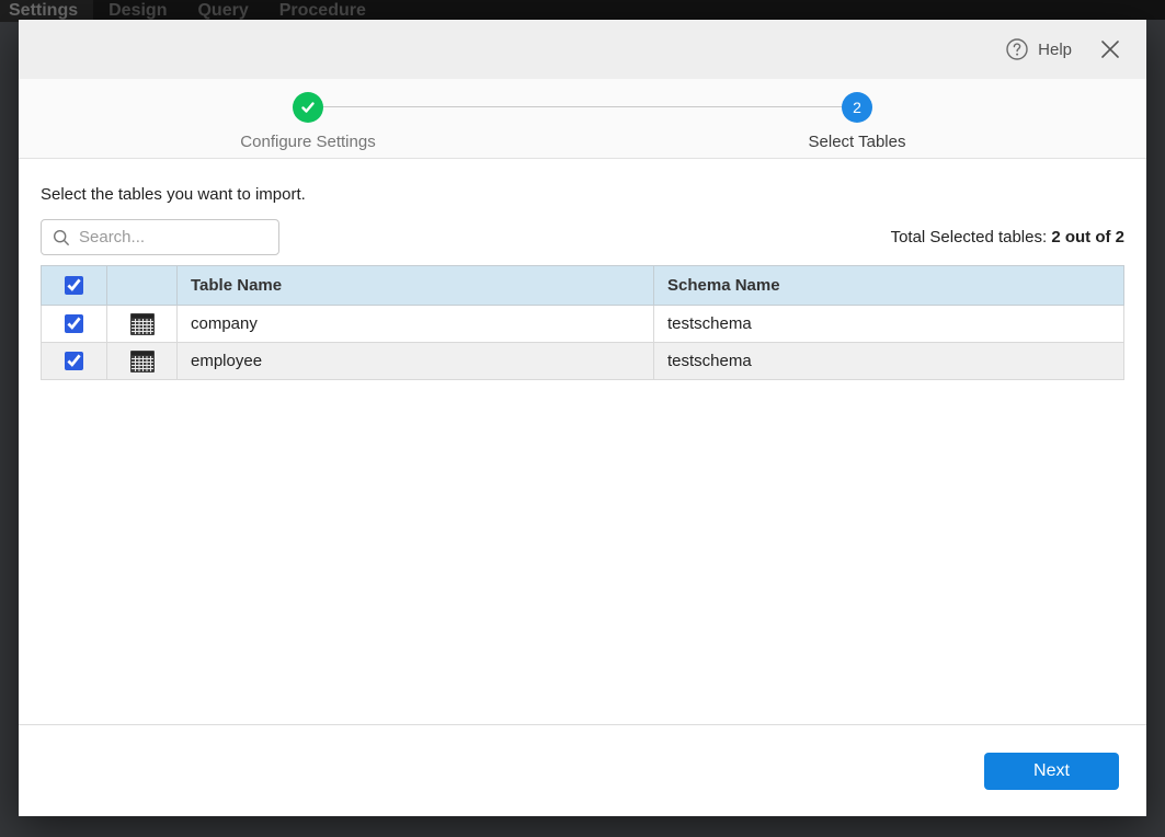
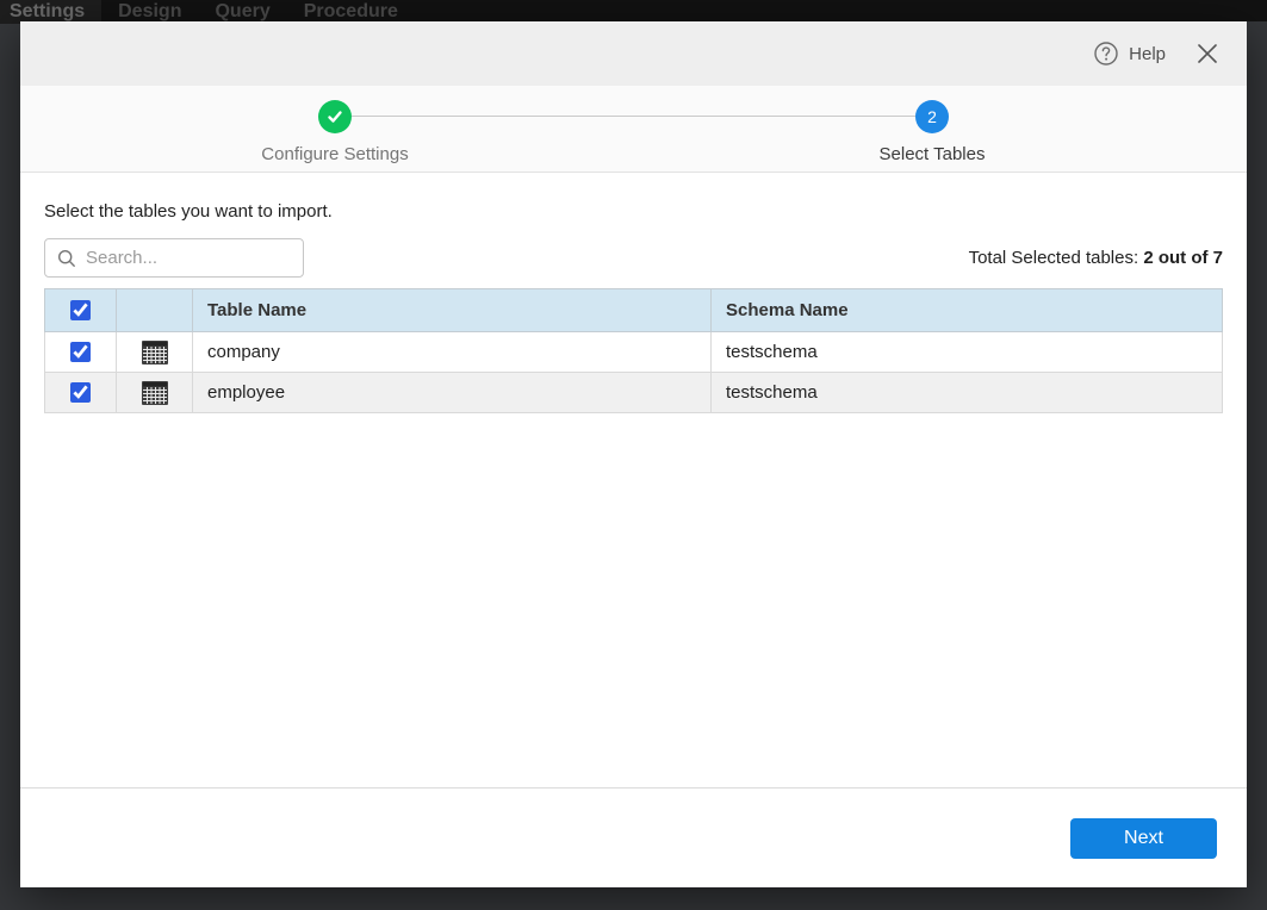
  Settings
  Design
  Query
  Procedure
  Help
  Configure Settings
  2
  Select Tables
  Select the tables you want to import.
  Search...
- Total Selected tables: 2 out of 2
+ Total Selected tables: 2 out of 7
  		Table Name	Schema Name
  		company	testschema
  		employee	testschema
  Next
